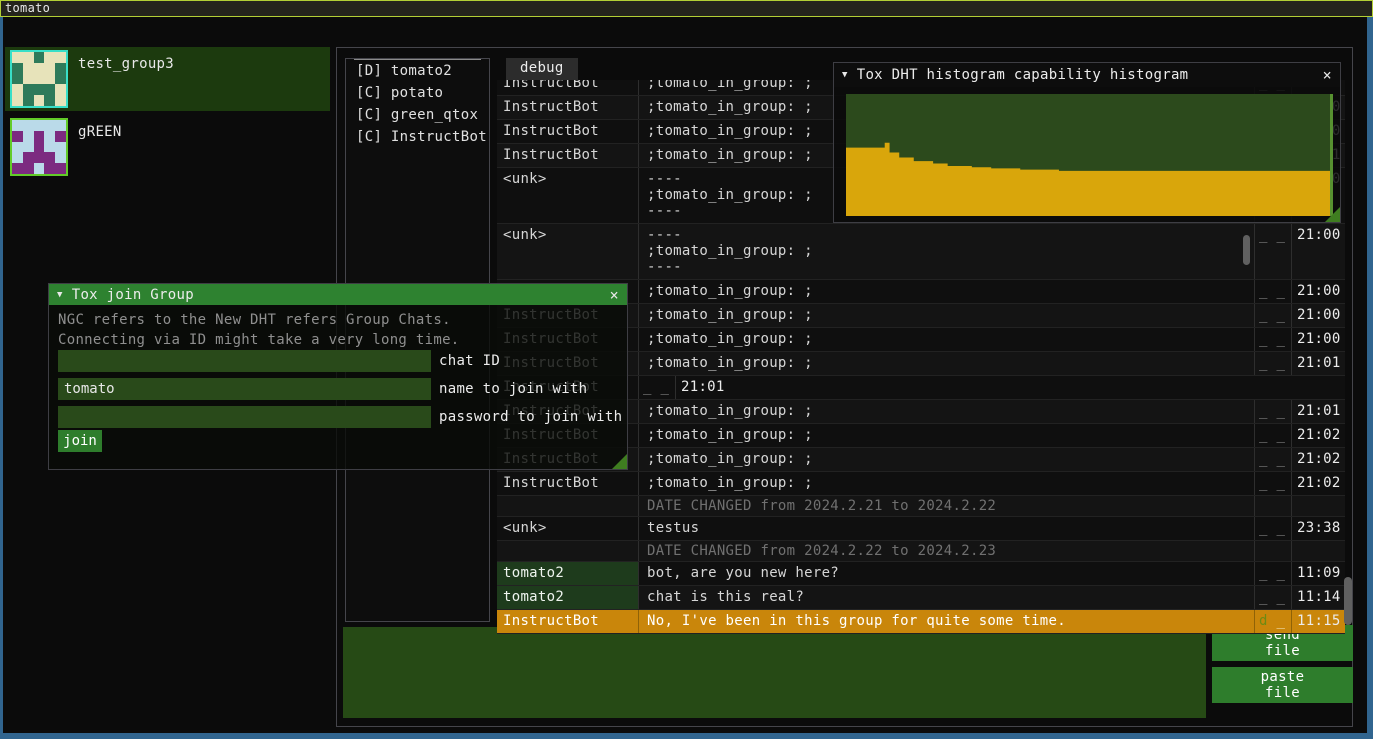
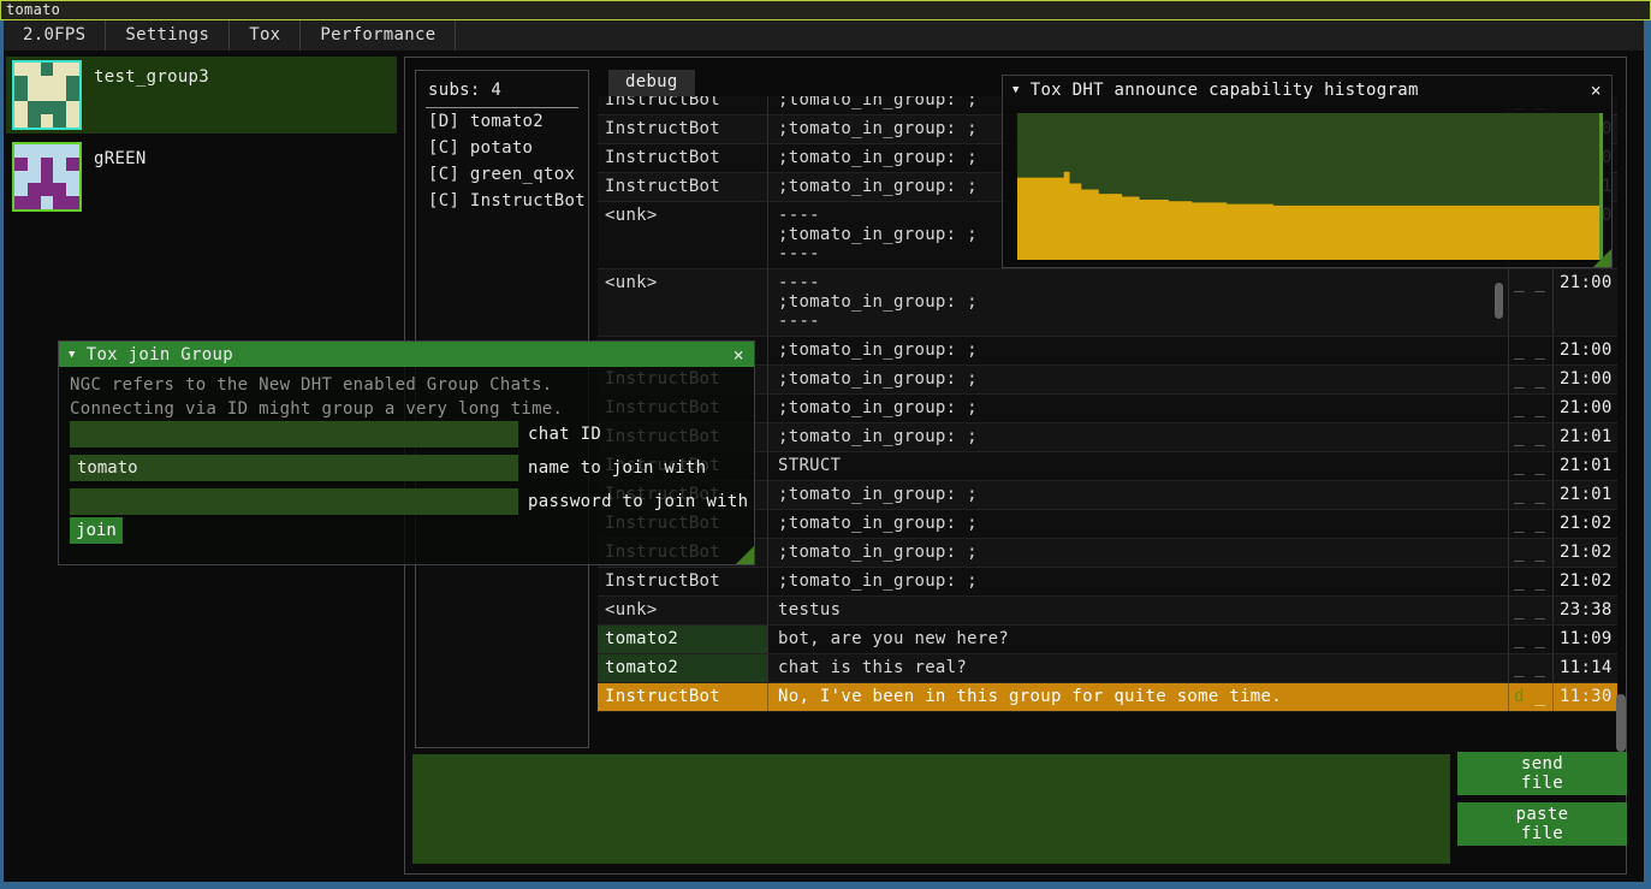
  tomato
+ 2.0FPS
+ Settings
+ Tox
+ Performance
  test_group3
  gREEN
+ subs: 4
  [D] tomato2
  [C] potato
  [C] green_qtox
  [C] InstructBot
  InstructBot
  ;tomato_in_group: ;
  InstructBot
  ;tomato_in_group: ;
  InstructBot
  ;tomato_in_group: ;
  InstructBot
  ;tomato_in_group: ;
  <unk>
  ----
  ;tomato_in_group: ;
  ----
  <unk>
  ----
  ;tomato_in_group: ;
  ----
  _ _
  21:00
  ;tomato_in_group: ;
  _ _
  21:00
  InstructBot
  ;tomato_in_group: ;
  _ _
  21:00
  InstructBot
  ;tomato_in_group: ;
  _ _
  21:00
  InstructBot
  ;tomato_in_group: ;
  _ _
  21:01
  InstructBot
+ STRUCT
  _ _
  21:01
  InstructBot
  ;tomato_in_group: ;
  _ _
  21:01
  InstructBot
  ;tomato_in_group: ;
  _ _
  21:02
  InstructBot
  ;tomato_in_group: ;
  _ _
  21:02
  InstructBot
  ;tomato_in_group: ;
  _ _
  21:02
- DATE CHANGED from 2024.2.21 to 2024.2.22
  <unk>
  testus
  _ _
  23:38
- DATE CHANGED from 2024.2.22 to 2024.2.23
  tomato2
  bot, are you new here?
  _ _
  11:09
  tomato2
  chat is this real?
  _ _
  11:14
  InstructBot
  No, I've been in this group for quite some time.
  d _
- 11:15
+ 11:30
  debug
  send
  file
  paste
  file
  ▼
  Tox join Group
  ×
- NGC refers to the New DHT refers Group Chats.
+ NGC refers to the New DHT enabled Group Chats.
- Connecting via ID might take a very long time.
+ Connecting via ID might group a very long time.
  chat ID
  tomato
  name to join with
  password to join with
  join
  ▼
- Tox DHT histogram capability histogram
+ Tox DHT announce capability histogram
  ×
